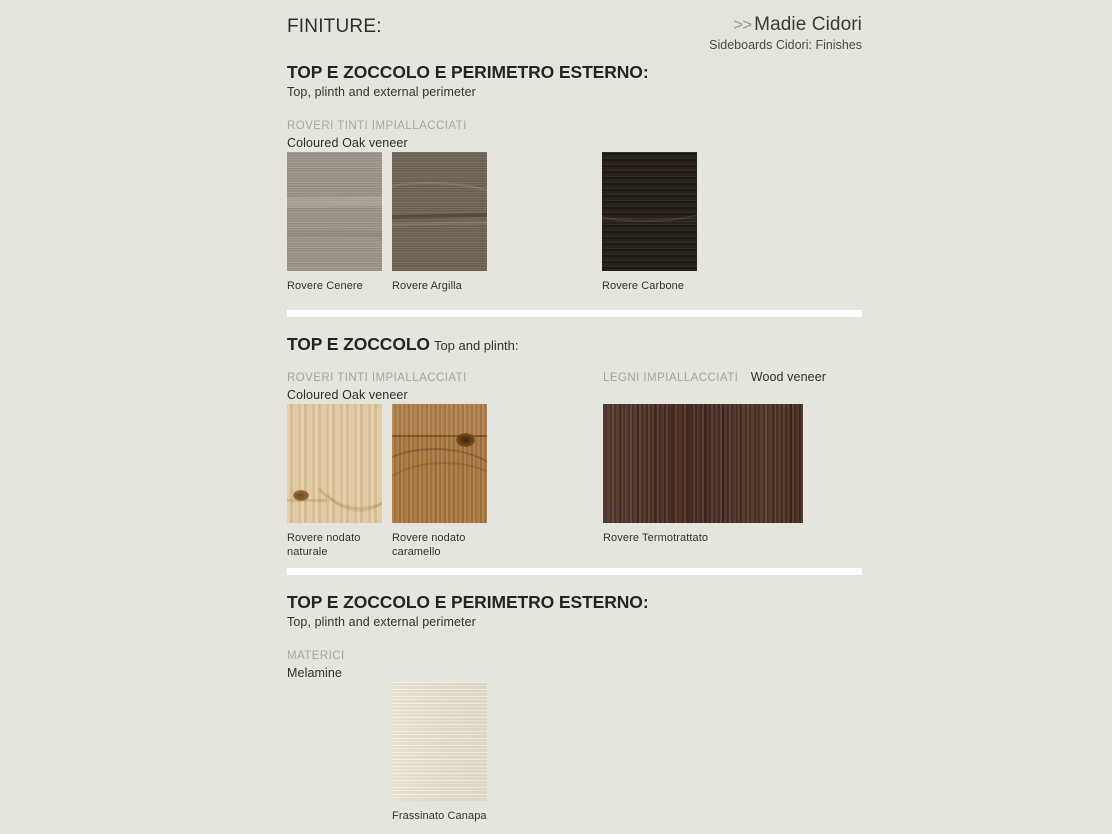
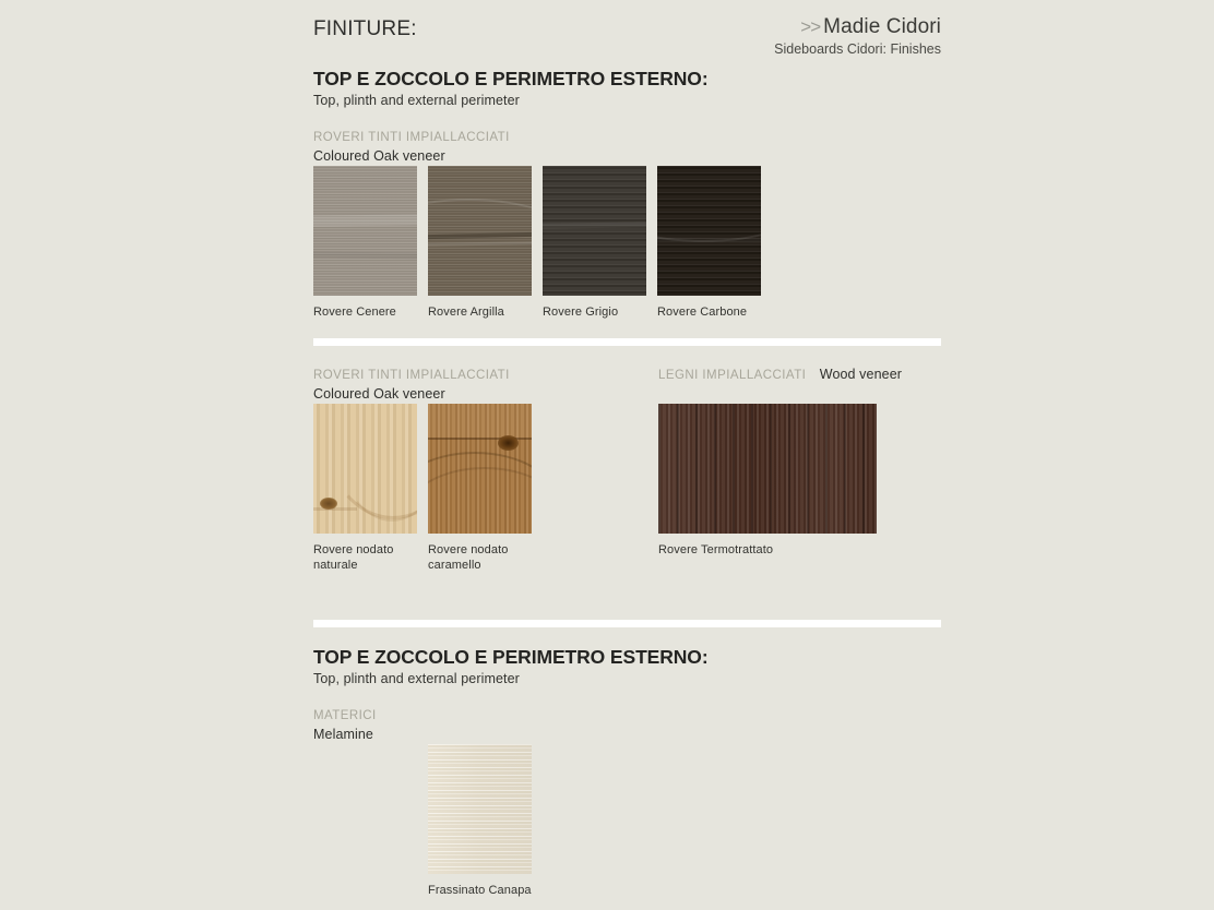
  FINITURE:
  >> Madie Cidori
  Sideboards Cidori: Finishes
  TOP E ZOCCOLO E PERIMETRO ESTERNO:
  Top, plinth and external perimeter
  ROVERI TINTI IMPIALLACCIATI
  Coloured Oak veneer
  Rovere Cenere
  Rovere Argilla
+ Rovere Grigio
  Rovere Carbone
- TOP E ZOCCOLO Top and plinth:
  ROVERI TINTI IMPIALLACCIATI
  Coloured Oak veneer
  LEGNI IMPIALLACCIATI Wood veneer
  Rovere nodato
  naturale
  Rovere nodato
  caramello
  Rovere Termotrattato
  TOP E ZOCCOLO E PERIMETRO ESTERNO:
  Top, plinth and external perimeter
  MATERICI
  Melamine
  Frassinato Canapa
